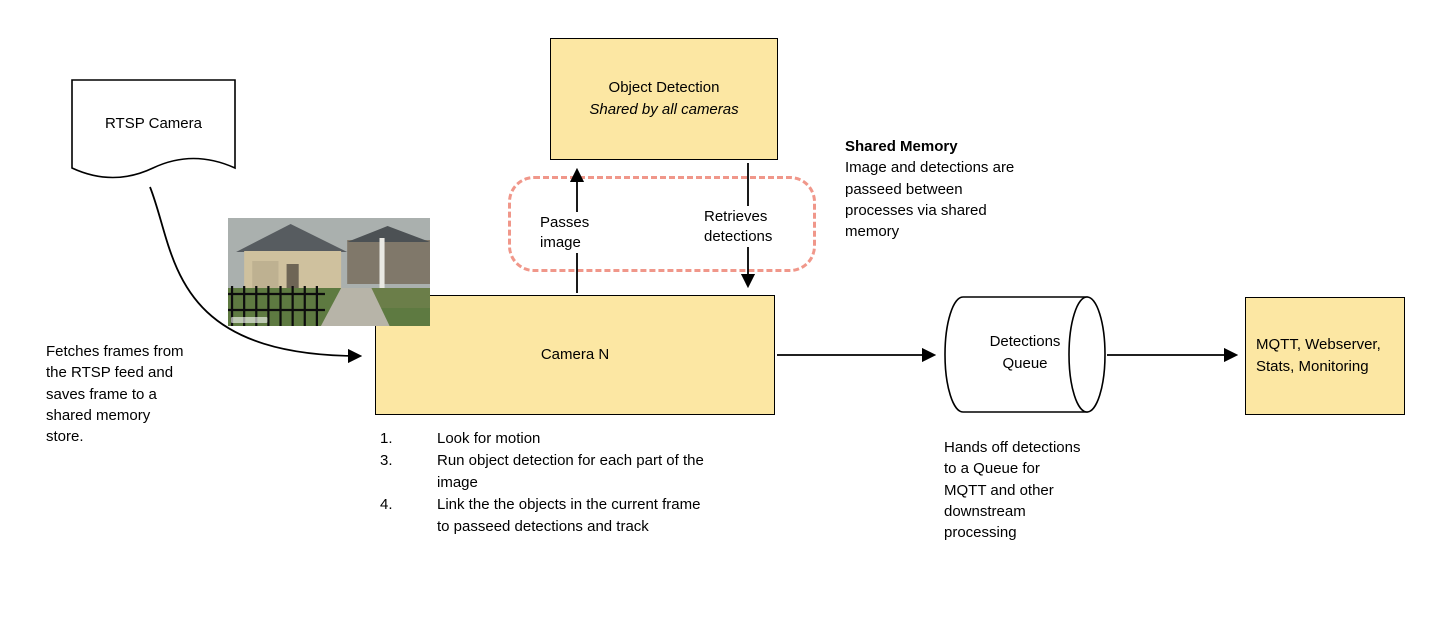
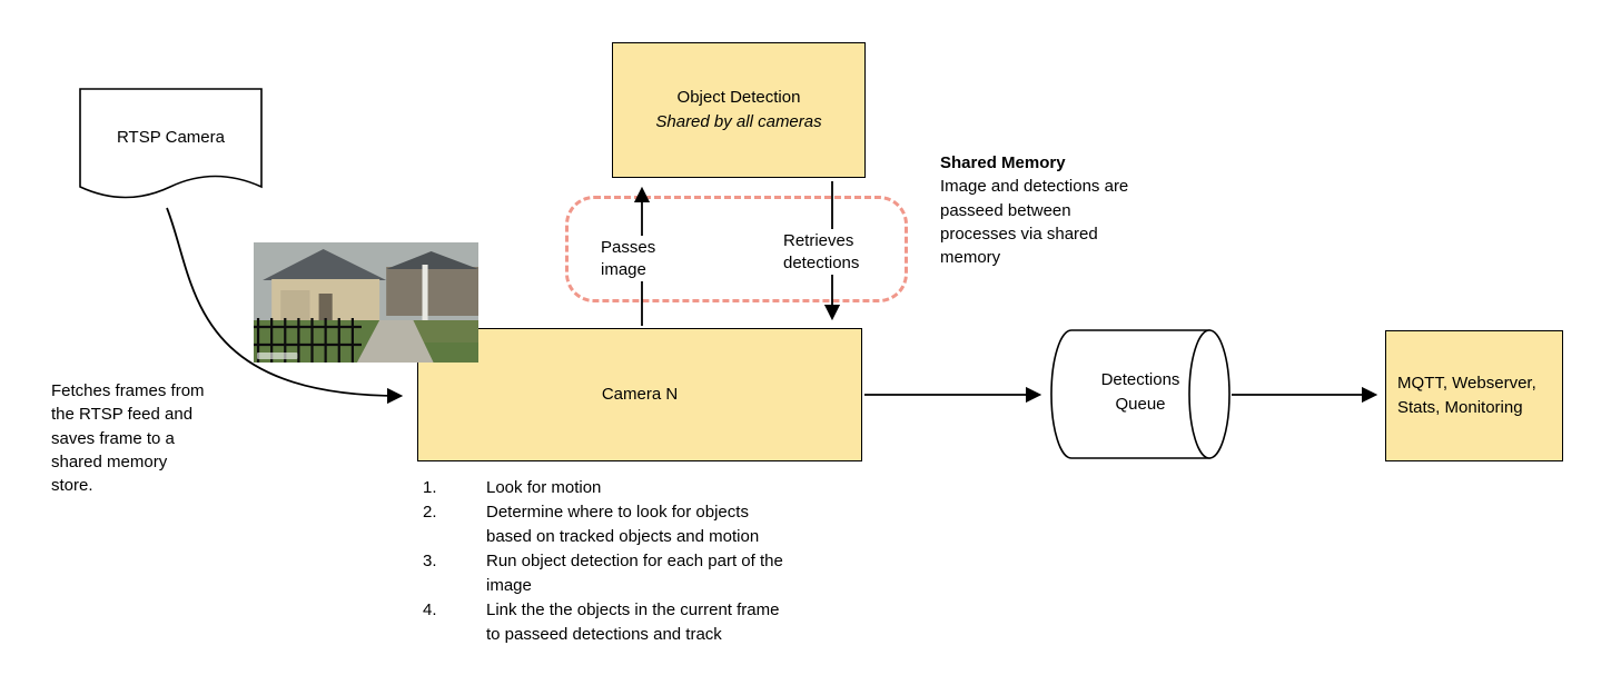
  RTSP Camera
  Object Detection
  Shared by all cameras
  Camera N
  MQTT, Webserver, Stats, Monitoring
  Detections Queue
  Passes image
  Retrieves detections
  Shared Memory
  Image and detections are
  passeed between
  processes via shared
  memory
  Fetches frames from
  the RTSP feed and
  saves frame to a
  shared memory
  store.
- Hands off detections
- to a Queue for
- MQTT and other
- downstream
- processing
  1.
  Look for motion
+ 2.
+ Determine where to look for objects
+ based on tracked objects and motion
  3.
  Run object detection for each part of the
  image
  4.
  Link the the objects in the current frame
  to passeed detections and track
